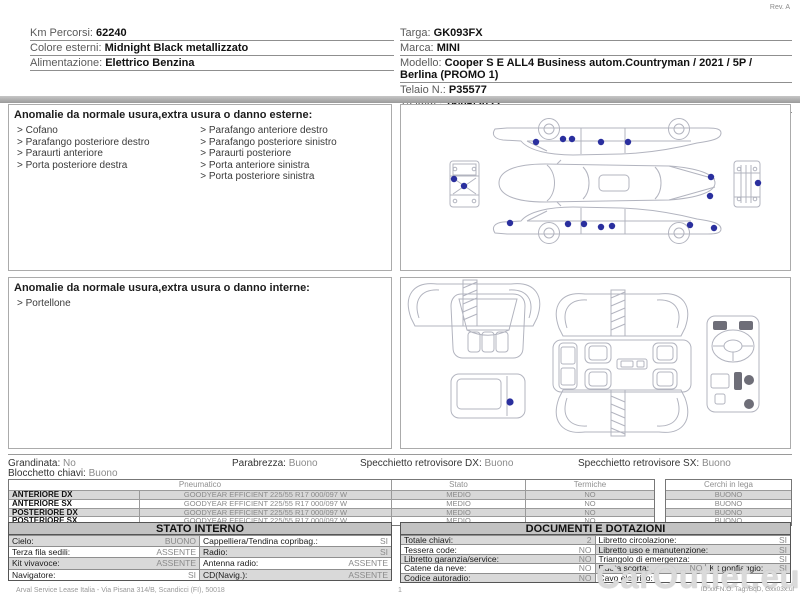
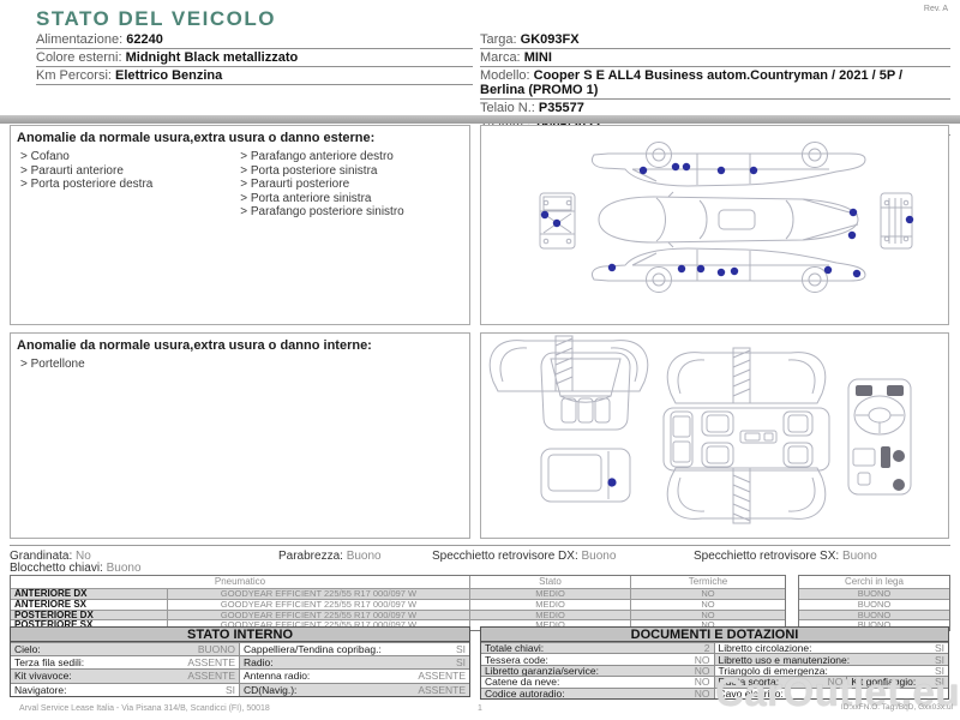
+ STATO DEL VEICOLO
- Km Percorsi: 62240
+ Alimentazione: 62240
  Colore esterni: Midnight Black metallizzato
- Alimentazione: Elettrico Benzina
+ Km Percorsi: Elettrico Benzina
  Targa: GK093FX
  Marca: MINI
  Modello: Cooper S E ALL4 Business autom.Countryman / 2021 / 5P / Berlina (PROMO 1)
  Telaio N.: P35577
  Anomalie da normale usura,extra usura o danno esterne:
  Cofano
- Parafango posteriore destro
  Paraurti anteriore
  Porta posteriore destra
  Parafango anteriore destro
- Parafango posteriore sinistro
+ Porta posteriore sinistra
  Paraurti posteriore
  Porta anteriore sinistra
- Porta posteriore sinistra
+ Parafango posteriore sinistro
  Anomalie da normale usura,extra usura o danno interne:
  Portellone
  Grandinata: No
  Parabrezza: Buono
  Specchietto retrovisore DX: Buono
  Specchietto retrovisore SX: Buono
  Blocchetto chiavi: Buono
  Pneumatico
  Stato
  Termiche
  ANTERIORE DX
  GOODYEAR EFFICIENT 225/55 R17 000/097 W
  MEDIO
  NO
  ANTERIORE SX
  GOODYEAR EFFICIENT 225/55 R17 000/097 W
  MEDIO
  NO
  POSTERIORE DX
  GOODYEAR EFFICIENT 225/55 R17 000/097 W
  MEDIO
  NO
  POSTERIORE SX
  GOODYEAR EFFICIENT 225/55 R17 000/097 W
  MEDIO
  NO
  Cerchi in lega
  BUONO
  BUONO
  BUONO
  BUONO
  STATO INTERNO
  Cielo:
  BUONO
  Cappelliera/Tendina copribag.:
  SI
  Terza fila sedili:
  ASSENTE
  Radio:
  SI
  Kit vivavoce:
  ASSENTE
  Antenna radio:
  ASSENTE
  Navigatore:
  SI
  CD(Navig.):
  ASSENTE
  DOCUMENTI E DOTAZIONI
  Totale chiavi:
  2
  Libretto circolazione:
  SI
  Tessera code:
  NO
  Libretto uso e manutenzione:
  SI
  Libretto garanzia/service:
  NO
  Triangolo di emergenza:
  SI
  Catene da neve:
  NO
  Ruota scorta:
  NO
  Kit gonfiaggio:
  SI
  Codice autoradio:
  NO
  Cavo elettrico:
  CarOutlet.eu
